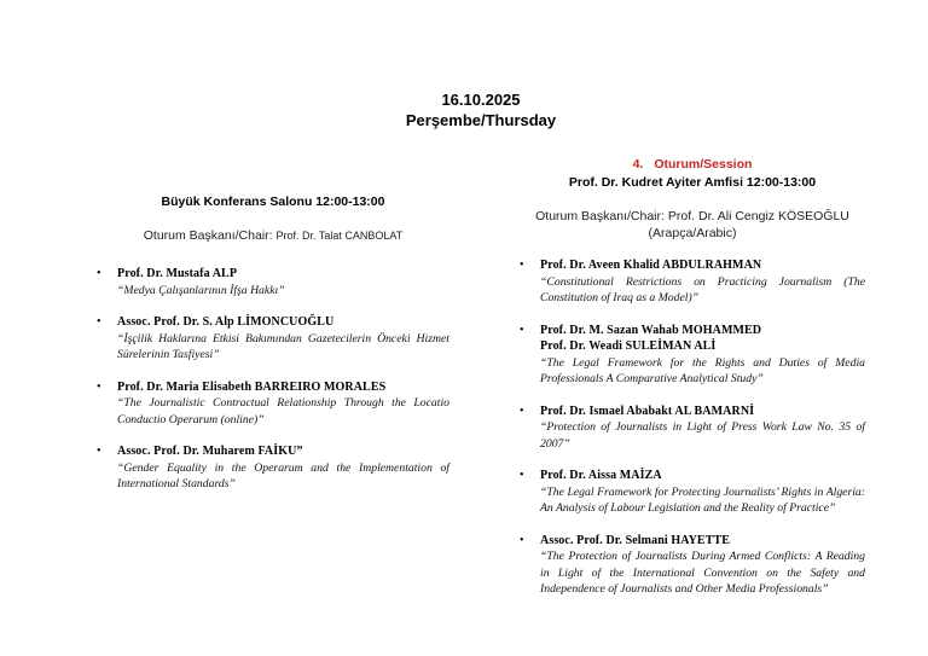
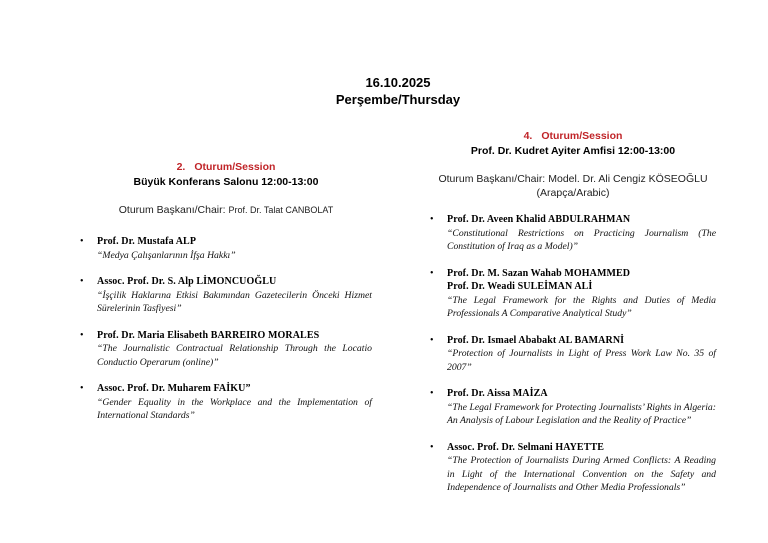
  16.10.2025
  Perşembe/Thursday
+ 2. Oturum/Session
  Büyük Konferans Salonu 12:00-13:00
  Oturum Başkanı/Chair: Prof. Dr. Talat CANBOLAT
  •
  Prof. Dr. Mustafa ALP
  “Medya Çalışanlarının İfşa Hakkı”
  •
  Assoc. Prof. Dr. S. Alp LİMONCUOĞLU
  “İşçilik Haklarına Etkisi Bakımından Gazetecilerin Önceki Hizmet Sürelerinin Tasfiyesi”
  •
  Prof. Dr. Maria Elisabeth BARREIRO MORALES
  “The Journalistic Contractual Relationship Through the Locatio Conductio Operarum (online)”
  •
  Assoc. Prof. Dr. Muharem FAİKU”
- “Gender Equality in the Operarum and the Implementation of International Standards”
+ “Gender Equality in the Workplace and the Implementation of International Standards”
  4. Oturum/Session
  Prof. Dr. Kudret Ayiter Amfisi 12:00-13:00
- Oturum Başkanı/Chair: Prof. Dr. Ali Cengiz KÖSEOĞLU
+ Oturum Başkanı/Chair: Model. Dr. Ali Cengiz KÖSEOĞLU
  (Arapça/Arabic)
  •
  Prof. Dr. Aveen Khalid ABDULRAHMAN
  “Constitutional Restrictions on Practicing Journalism (The Constitution of Iraq as a Model)”
  •
  Prof. Dr. M. Sazan Wahab MOHAMMED
  Prof. Dr. Weadi SULEİMAN ALİ
  “The Legal Framework for the Rights and Duties of Media Professionals A Comparative Analytical Study”
  •
  Prof. Dr. Ismael Ababakt AL BAMARNİ
  “Protection of Journalists in Light of Press Work Law No. 35 of 2007”
  •
  Prof. Dr. Aissa MAİZA
  “The Legal Framework for Protecting Journalists’ Rights in Algeria: An Analysis of Labour Legislation and the Reality of Practice”
  •
  Assoc. Prof. Dr. Selmani HAYETTE
  “The Protection of Journalists During Armed Conflicts: A Reading in Light of the International Convention on the Safety and Independence of Journalists and Other Media Professionals”
